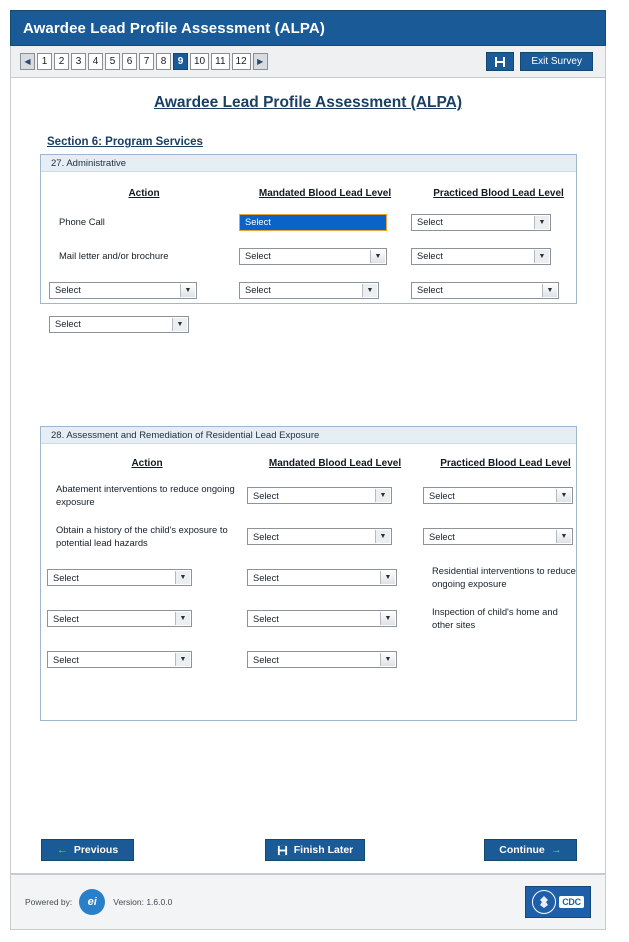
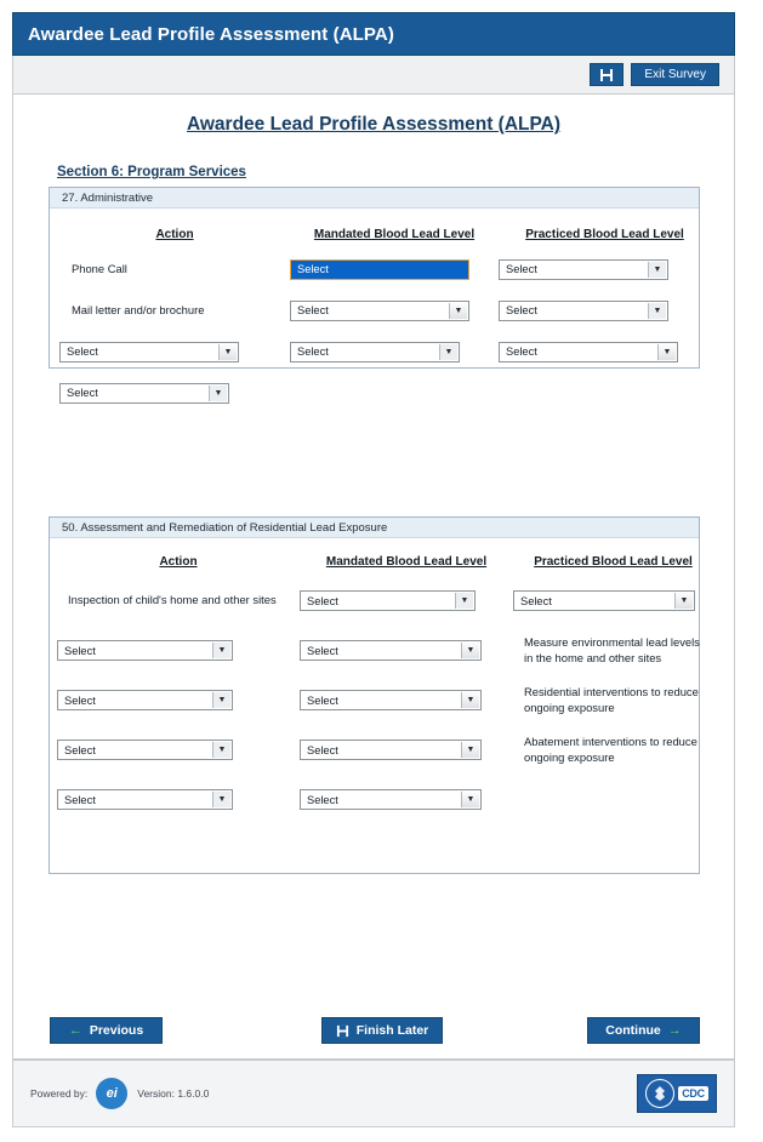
  Awardee Lead Profile Assessment (ALPA)
- ◀
- 1
- 2
- 3
- 4
- 5
- 6
- 7
- 8
- 9
- 10
- 11
- 12
- ▶
  Exit Survey
  Awardee Lead Profile Assessment (ALPA)
  Section 6: Program Services
  27. Administrative
  Action
  Mandated Blood Lead Level
  Practiced Blood Lead Level
  Phone Call
  Select
  Select
  Mail letter and/or brochure
  Select
  Select
  Select
  Select
  Select
  Select
- 28. Assessment and Remediation of Residential Lead Exposure
+ 50. Assessment and Remediation of Residential Lead Exposure
  Action
  Mandated Blood Lead Level
  Practiced Blood Lead Level
- Abatement interventions to reduce ongoing exposure
+ Inspection of child's home and other sites
  Select
  Select
- Obtain a history of the child's exposure to potential lead hazards
  Select
  Select
+ Measure environmental lead levels in the home and other sites
  Select
  Select
  Residential interventions to reduce ongoing exposure
  Select
  Select
- Inspection of child's home and other sites
+ Abatement interventions to reduce ongoing exposure
  Select
  Select
  ←
  Previous
  Finish Later
  Continue
  →
  Powered by:
  ei
  Version: 1.6.0.0
  CDC
